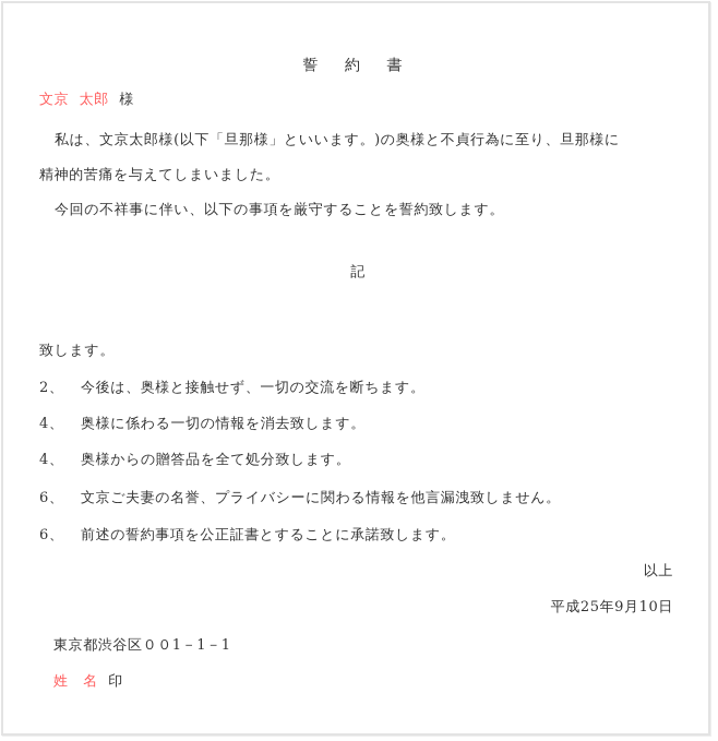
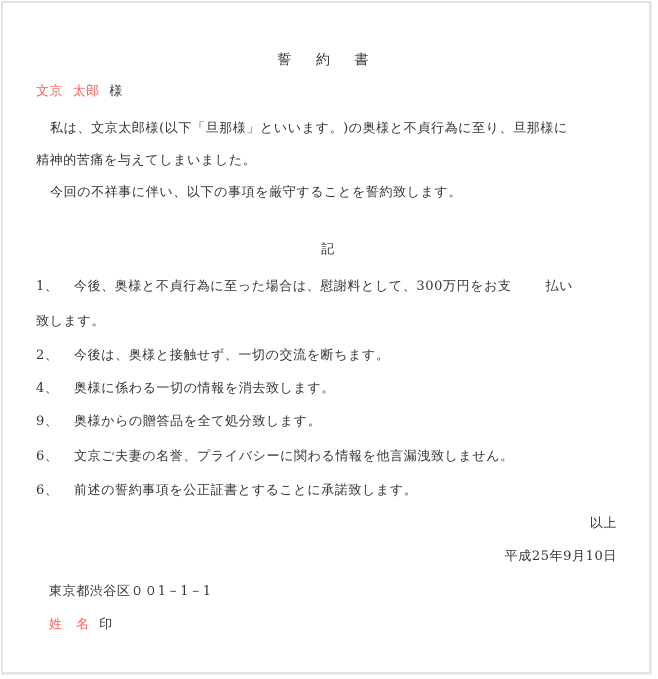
  誓 約 書
  文京 太郎 様
  私は、文京太郎様(以下「旦那様」といいます。)の奥様と不貞行為に至り、旦那様に
  精神的苦痛を与えてしまいました。
  今回の不祥事に伴い、以下の事項を厳守することを誓約致します。
  記
+ 1、 今後、奥様と不貞行為に至った場合は、慰謝料として、300万円をお支 払い
  致します。
  2、 今後は、奥様と接触せず、一切の交流を断ちます。
  4、 奥様に係わる一切の情報を消去致します。
- 4、 奥様からの贈答品を全て処分致します。
+ 9、 奥様からの贈答品を全て処分致します。
  6、 文京ご夫妻の名誉、プライバシーに関わる情報を他言漏洩致しません。
  6、 前述の誓約事項を公正証書とすることに承諾致します。
  以上
  平成25年9月10日
  東京都渋谷区００1－1－1
  姓 名 印
